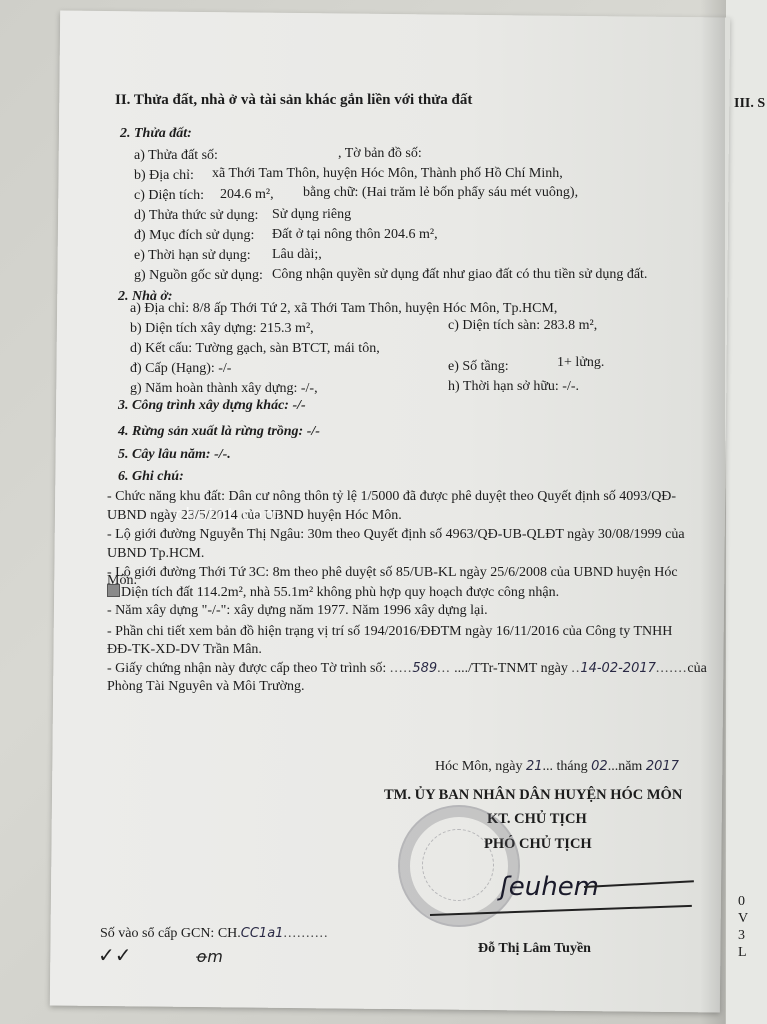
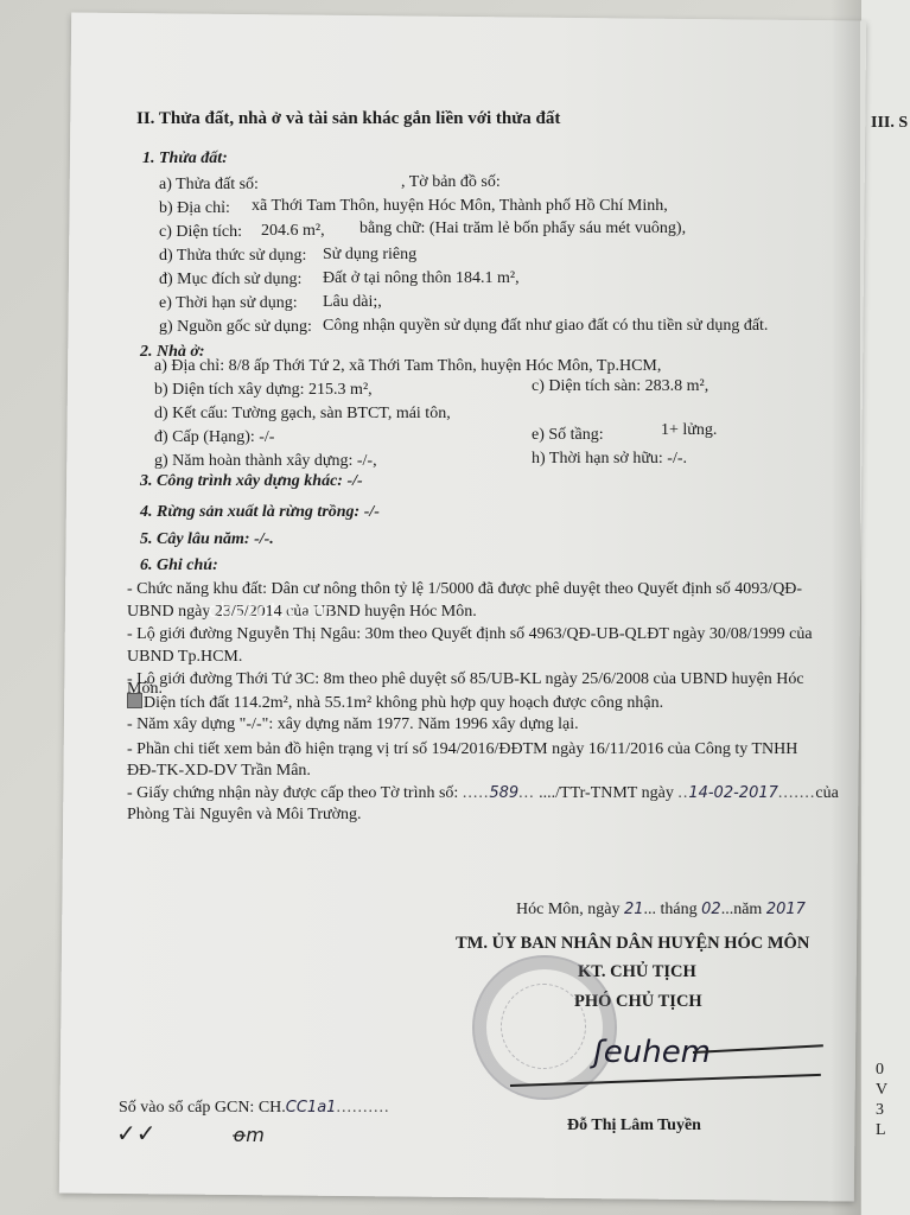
  III. S
  0
  V
  3
  L
  II. Thửa đất, nhà ở và tài sản khác gắn liền với thửa đất
- 2. Thửa đất:
+ 1. Thửa đất:
  a) Thửa đất số:
  , Tờ bản đồ số:
  b) Địa chỉ:
  xã Thới Tam Thôn, huyện Hóc Môn, Thành phố Hồ Chí Minh,
  c) Diện tích:
  204.6 m²,
  bằng chữ: (Hai trăm lẻ bốn phẩy sáu mét vuông),
  d) Thửa thức sử dụng:
  Sử dụng riêng
  đ) Mục đích sử dụng:
- Đất ở tại nông thôn 204.6 m²,
+ Đất ở tại nông thôn 184.1 m²,
  e) Thời hạn sử dụng:
  Lâu dài;,
  g) Nguồn gốc sử dụng:
  Công nhận quyền sử dụng đất như giao đất có thu tiền sử dụng đất.
  2. Nhà ở:
  a) Địa chỉ: 8/8 ấp Thới Tứ 2, xã Thới Tam Thôn, huyện Hóc Môn, Tp.HCM,
  b) Diện tích xây dựng: 215.3 m²,
  c) Diện tích sàn: 283.8 m²,
  d) Kết cấu: Tường gạch, sàn BTCT, mái tôn,
  đ) Cấp (Hạng): -/-
  e) Số tầng:
  1+ lửng.
  g) Năm hoàn thành xây dựng: -/-,
  h) Thời hạn sở hữu: -/-.
  3. Công trình xây dựng khác: -/-
  4. Rừng sản xuất là rừng trồng: -/-
  5. Cây lâu năm: -/-.
  6. Ghi chú:
  - Chức năng khu đất: Dân cư nông thôn tỷ lệ 1/5000 đã được phê duyệt theo Quyết định số 4093/QĐ-
  UBND ngày 23/5/2014 của UBND huyện Hóc Môn.
  chotot.com
  - Lộ giới đường Nguyễn Thị Ngâu: 30m theo Quyết định số 4963/QĐ-UB-QLĐT ngày 30/08/1999 của
  UBND Tp.HCM.
  - Lộ giới đường Thới Tứ 3C: 8m theo phê duyệt số 85/UB-KL ngày 25/6/2008 của UBND huyện Hóc
  Môn.
  Diện tích đất 114.2m², nhà 55.1m² không phù hợp quy hoạch được công nhận.
  - Năm xây dựng "-/-": xây dựng năm 1977. Năm 1996 xây dựng lại.
  - Phần chi tiết xem bản đồ hiện trạng vị trí số 194/2016/ĐĐTM ngày 16/11/2016 của Công ty TNHH
  ĐĐ-TK-XD-DV Trần Mân.
  - Giấy chứng nhận này được cấp theo Tờ trình số: .....589... ..../TTr-TNMT ngày ..14-02-2017.......của
  Phòng Tài Nguyên và Môi Trường.
  Hóc Môn, ngày 21... tháng 02...năm 2017
  TM. ỦY BAN NHÂN DÂN HUYỆN HÓC MÔN
  KT. CHỦ TỊCH
  PHÓ CHỦ TỊCH
  ʃeuhe
  Đỗ Thị Lâm Tuyền
  Số vào sổ cấp GCN: CH.CC1a1..........
  ✓✓
  ꝋm
